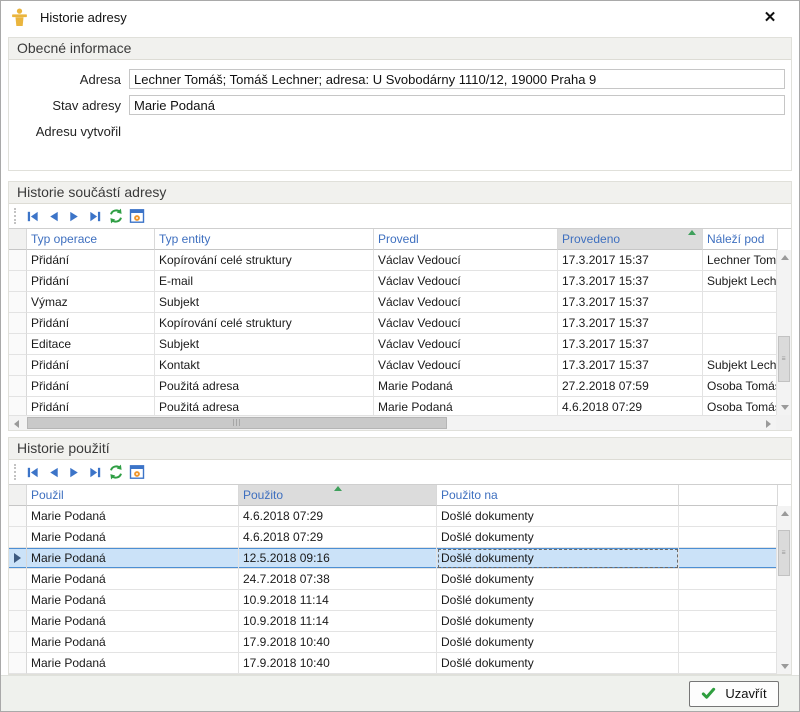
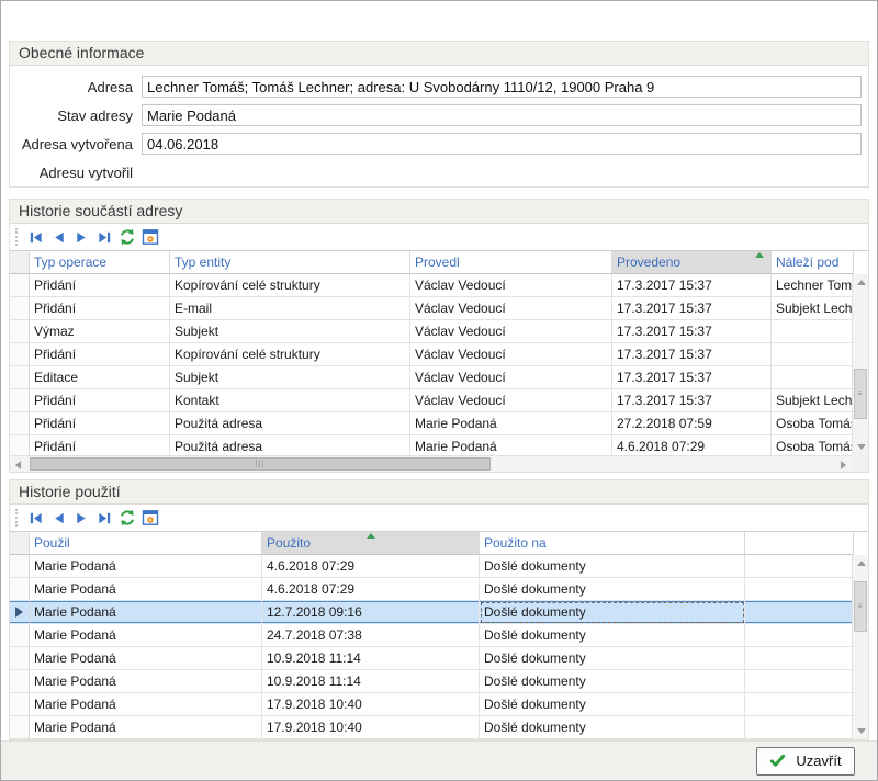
- Historie adresy
- ✕
  Obecné informace
  Adresa
  Lechner Tomáš; Tomáš Lechner; adresa: U Svobodárny 1110/12, 19000 Praha 9
  Stav adresy
  Marie Podaná
+ Adresa vytvořena
+ 04.06.2018
  Adresu vytvořil
  Historie součástí adresy
  Typ operace
  Typ entity
  Provedl
  Provedeno
  Náleží pod
  Přidání
  Kopírování celé struktury
  Václav Vedoucí
  17.3.2017 15:37
  Lechner Tom
  Přidání
  E-mail
  Václav Vedoucí
  17.3.2017 15:37
  Subjekt Lech
  Výmaz
  Subjekt
  Václav Vedoucí
  17.3.2017 15:37
  Přidání
  Kopírování celé struktury
  Václav Vedoucí
  17.3.2017 15:37
  Editace
  Subjekt
  Václav Vedoucí
  17.3.2017 15:37
  Přidání
  Kontakt
  Václav Vedoucí
  17.3.2017 15:37
  Subjekt Lech
  Přidání
  Použitá adresa
  Marie Podaná
  27.2.2018 07:59
  Osoba Tomá
  Přidání
  Použitá adresa
  Marie Podaná
  4.6.2018 07:29
  Osoba Tomá
  Historie použití
  Použil
  Použito
  Použito na
  Marie Podaná
  4.6.2018 07:29
  Došlé dokumenty
  Marie Podaná
  4.6.2018 07:29
  Došlé dokumenty
  Marie Podaná
- 12.5.2018 09:16
+ 12.7.2018 09:16
  Došlé dokumenty
  Marie Podaná
  24.7.2018 07:38
  Došlé dokumenty
  Marie Podaná
  10.9.2018 11:14
  Došlé dokumenty
  Marie Podaná
  10.9.2018 11:14
  Došlé dokumenty
  Marie Podaná
  17.9.2018 10:40
  Došlé dokumenty
  Marie Podaná
  17.9.2018 10:40
  Došlé dokumenty
  Uzavřít
